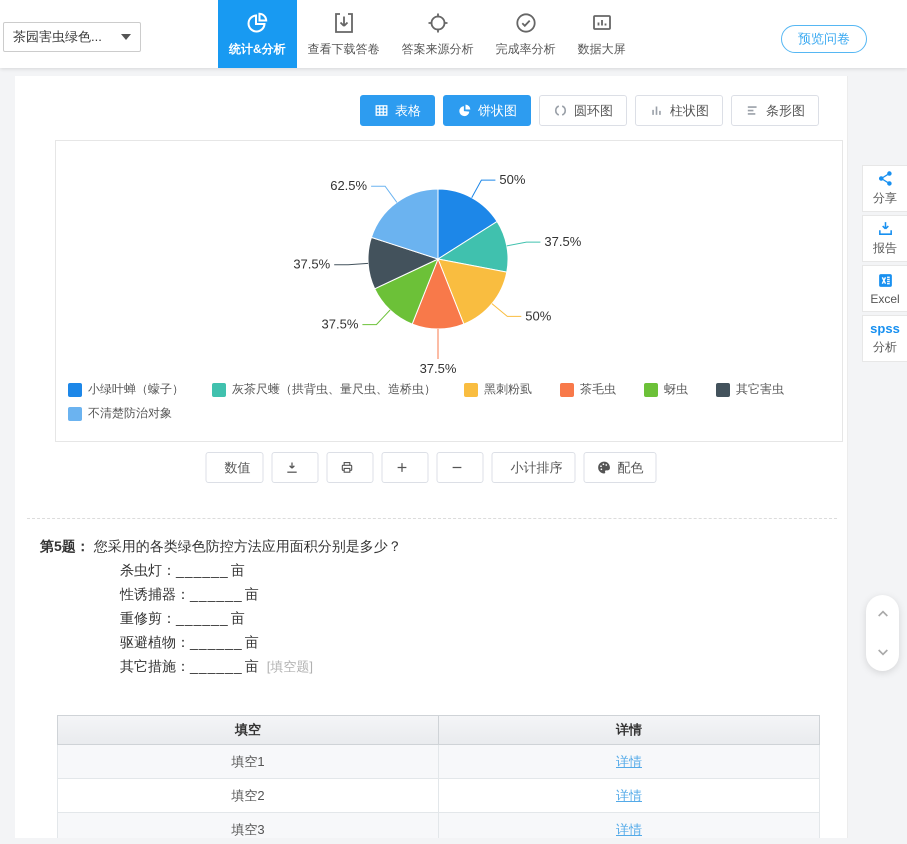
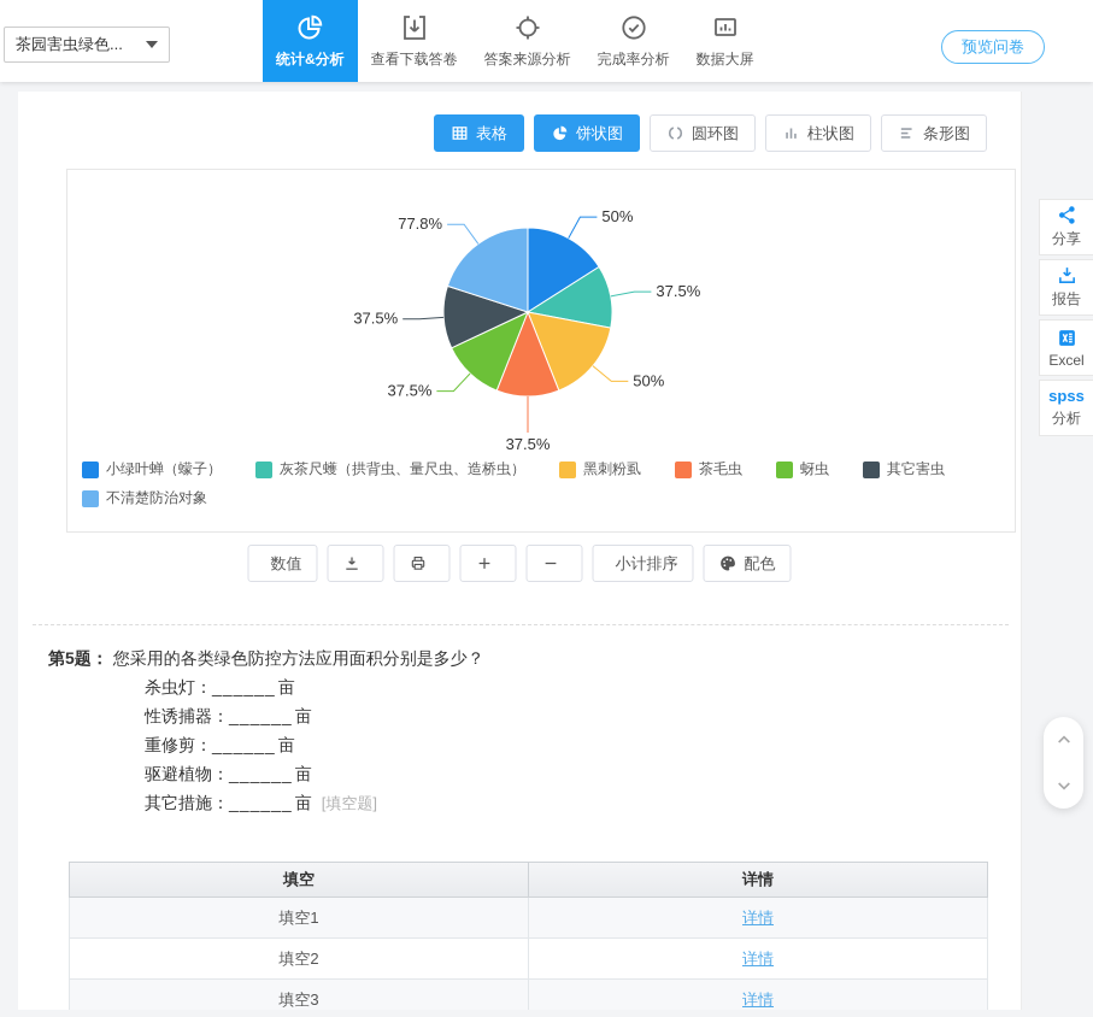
  茶园害虫绿色...
  统计&分析
  查看下载答卷
  答案来源分析
  完成率分析
  数据大屏
  预览问卷
  表格
  饼状图
  圆环图
  柱状图
  条形图
  50%
  37.5%
  50%
  37.5%
  37.5%
  37.5%
- 62.5%
+ 77.8%
  小绿叶蝉（蠓子）
  灰茶尺蠖（拱背虫、量尺虫、造桥虫）
  黑刺粉虱
  茶毛虫
  蚜虫
  其它害虫
  不清楚防治对象
  数值
  小计排序
  配色
  第5题： 您采用的各类绿色防控方法应用面积分别是多少？
  杀虫灯：______ 亩
  性诱捕器：______ 亩
  重修剪：______ 亩
  驱避植物：______ 亩
  其它措施：______ 亩 [填空题]
  填空
  详情
  填空1
  详情
  填空2
  详情
  填空3
  详情
  分享
  报告
  Excel
  spss
  分析
